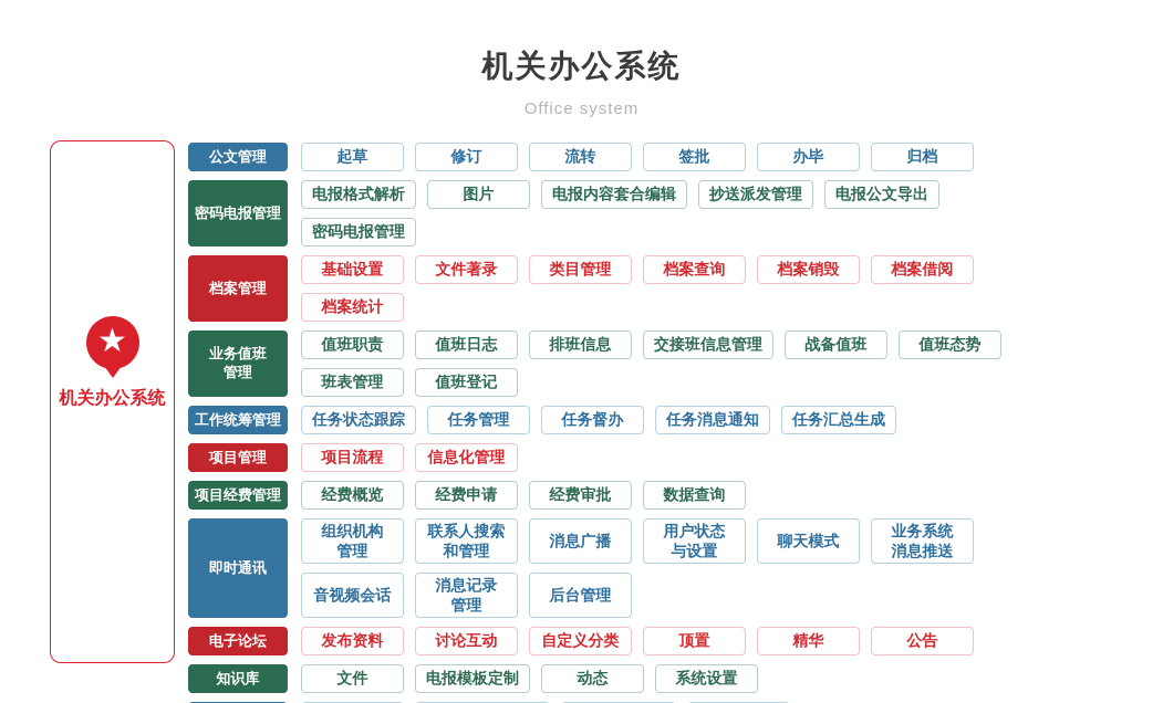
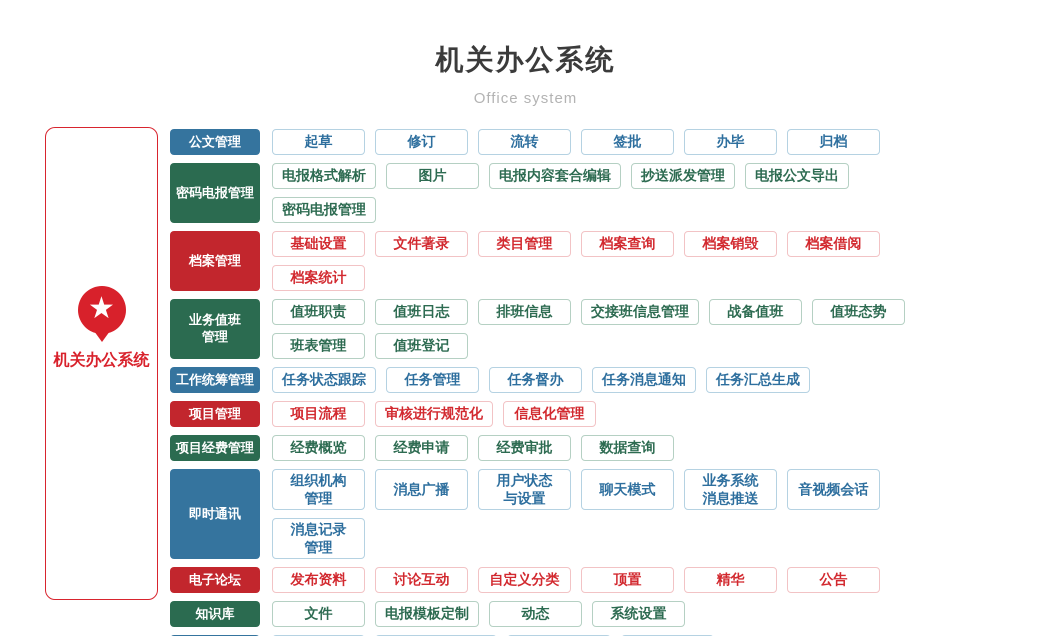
  机关办公系统
  Office system
  ★
  机关办公系统
  公文管理
  起草
  修订
  流转
  签批
  办毕
  归档
  密码电报管理
  电报格式解析
  图片
  电报内容套合编辑
  抄送派发管理
  电报公文导出
  密码电报管理
  档案管理
  基础设置
  文件著录
  类目管理
  档案查询
  档案销毁
  档案借阅
  档案统计
  业务值班
  管理
  值班职责
  值班日志
  排班信息
  交接班信息管理
  战备值班
  值班态势
  班表管理
  值班登记
  工作统筹管理
  任务状态跟踪
  任务管理
  任务督办
  任务消息通知
  任务汇总生成
  项目管理
  项目流程
+ 审核进行规范化
  信息化管理
  项目经费管理
  经费概览
  经费申请
  经费审批
  数据查询
  即时通讯
  组织机构
  管理
- 联系人搜索
- 和管理
  消息广播
  用户状态
  与设置
  聊天模式
  业务系统
  消息推送
  音视频会话
  消息记录
  管理
- 后台管理
  电子论坛
  发布资料
  讨论互动
  自定义分类
  顶置
  精华
  公告
  知识库
  文件
  电报模板定制
  动态
  系统设置
